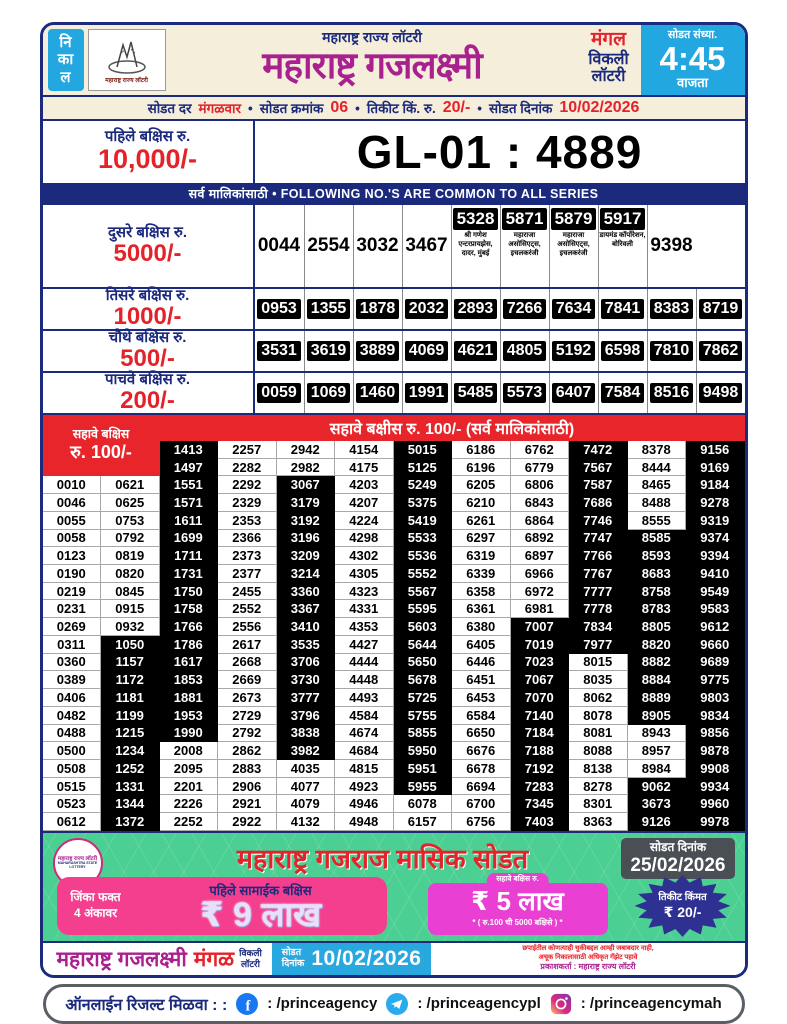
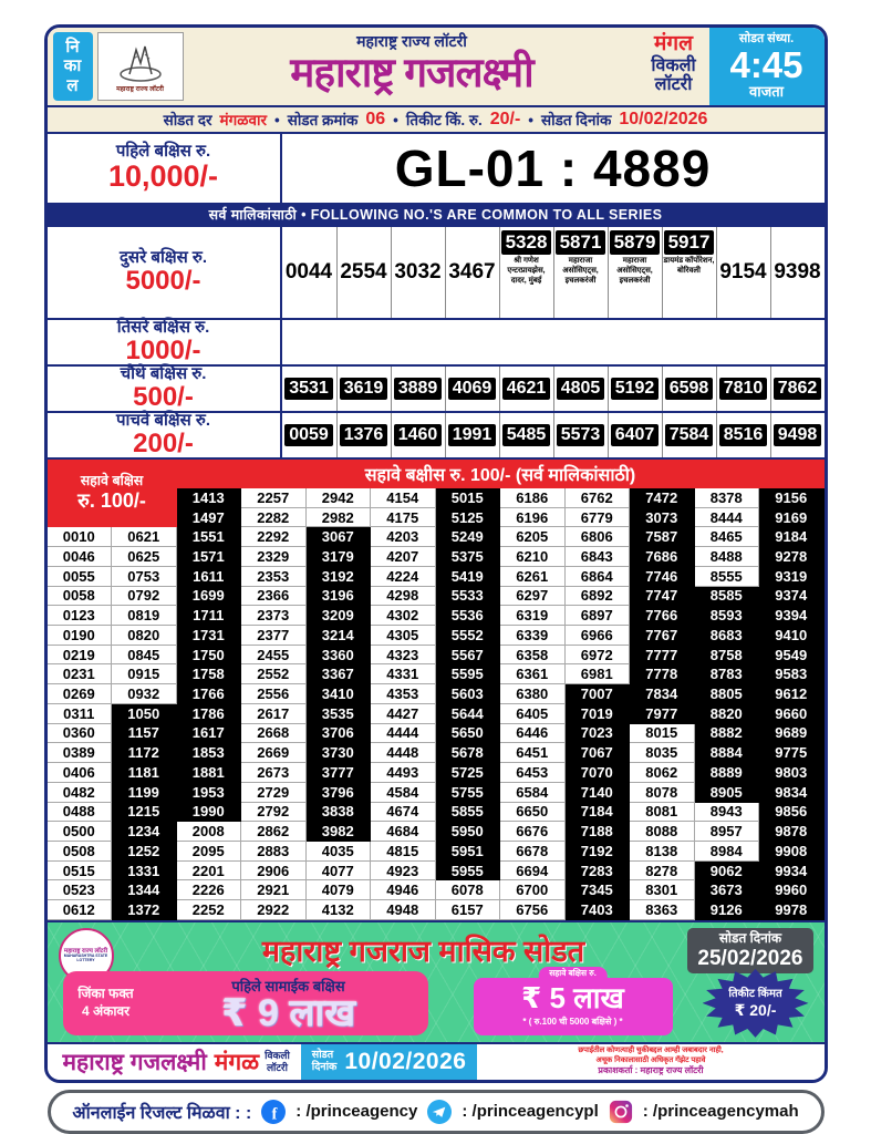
  नि
  का
  ल
  महाराष्ट्र राज्य लॉटरी
  महाराष्ट्र गजलक्ष्मी
  मंगल
  विकली
  लॉटरी
  सोडत संध्या.
  4:45
  वाजता
  सोडत दर
  मंगळवार
  •
  सोडत क्रमांक
  06
  •
  तिकीट किं. रु.
  20/-
  •
  सोडत दिनांक
  10/02/2026
  पहिले बक्षिस रु.
  10,000/-
  GL-01 : 4889
  सर्व मालिकांसाठी • FOLLOWING NO.'S ARE COMMON TO ALL SERIES
  दुसरे बक्षिस रु.
  5000/-
  0044
  2554
  3032
  3467
  5328
  5871
  5879
  5917
+ 9154
  9398
  तिसरे बक्षिस रु.
  1000/-
- 0953
- 1355
- 1878
- 2032
- 2893
- 7266
- 7634
- 7841
- 8383
- 8719
  चौथे बक्षिस रु.
  500/-
  3531
  3619
  3889
  4069
  4621
  4805
  5192
  6598
  7810
  7862
  पाचवे बक्षिस रु.
  200/-
  0059
- 1069
+ 1376
  1460
  1991
  5485
  5573
  6407
  7584
  8516
  9498
  सहावे बक्षिस
  रु. 100/-
  सहावे बक्षीस रु. 100/- (सर्व मालिकांसाठी)
  0010
  0046
  0055
  0058
  0123
  0190
  0219
  0231
  0269
  0311
  0360
  0389
  0406
  0482
  0488
  0500
  0508
  0515
  0523
  0612
  0621
  0625
  0753
  0792
  0819
  0820
  0845
  0915
  0932
  1050
  1157
  1172
  1181
  1199
  1215
  1234
  1252
  1331
  1344
  1372
  1413
  1497
  1551
  1571
  1611
  1699
  1711
  1731
  1750
  1758
  1766
  1786
  1617
  1853
  1881
  1953
  1990
  2008
  2095
  2201
  2226
  2252
  2257
  2282
  2292
  2329
  2353
  2366
  2373
  2377
  2455
  2552
  2556
  2617
  2668
  2669
  2673
  2729
  2792
  2862
  2883
  2906
  2921
  2922
  2942
  2982
  3067
  3179
  3192
  3196
  3209
  3214
  3360
  3367
  3410
  3535
  3706
  3730
  3777
  3796
  3838
  3982
  4035
  4077
  4079
  4132
  4154
  4175
  4203
  4207
  4224
  4298
  4302
  4305
  4323
  4331
  4353
  4427
  4444
  4448
  4493
  4584
  4674
  4684
  4815
  4923
  4946
  4948
  5015
  5125
  5249
  5375
  5419
  5533
  5536
  5552
  5567
  5595
  5603
  5644
  5650
  5678
  5725
  5755
  5855
  5950
  5951
  5955
  6078
  6157
  6186
  6196
  6205
  6210
  6261
  6297
  6319
  6339
  6358
  6361
  6380
  6405
  6446
  6451
  6453
  6584
  6650
  6676
  6678
  6694
  6700
  6756
  6762
  6779
  6806
  6843
  6864
  6892
  6897
  6966
  6972
  6981
  7007
  7019
  7023
  7067
  7070
  7140
  7184
  7188
  7192
  7283
  7345
  7403
  7472
- 7567
+ 3073
  7587
  7686
  7746
  7747
  7766
  7767
  7777
  7778
  7834
  7977
  8015
  8035
  8062
  8078
  8081
  8088
  8138
  8278
  8301
  8363
  8378
  8444
  8465
  8488
  8555
  8585
  8593
  8683
  8758
  8783
  8805
  8820
  8882
  8884
  8889
  8905
  8943
  8957
  8984
  9062
  3673
  9126
  9156
  9169
  9184
  9278
  9319
  9374
  9394
  9410
  9549
  9583
  9612
  9660
  9689
  9775
  9803
  9834
  9856
  9878
  9908
  9934
  9960
  9978
  महाराष्ट्र गजराज मासिक सोडत
  सोडत दिनांक
  25/02/2026
  जिंका फक्त
  4 अंकावर
  पहिले सामाईक बक्षिस
  ₹ 9 लाख
  सहावे बक्षिस रु.
  ₹ 5 लाख
  * ( रु.100 ची 5000 बक्षिसे ) *
  तिकीट किंमत
  ₹ 20/-
  महाराष्ट्र गजलक्ष्मी
  मंगळ
  विकली
  लॉटरी
  सोडत
  दिनांक
  10/02/2026
  प्रकाशकर्ता : महाराष्ट्र राज्य लॉटरी
  ऑनलाईन रिजल्ट मिळवा : :
  f
  : /princeagency
  : /princeagencypl
  : /princeagencymah
